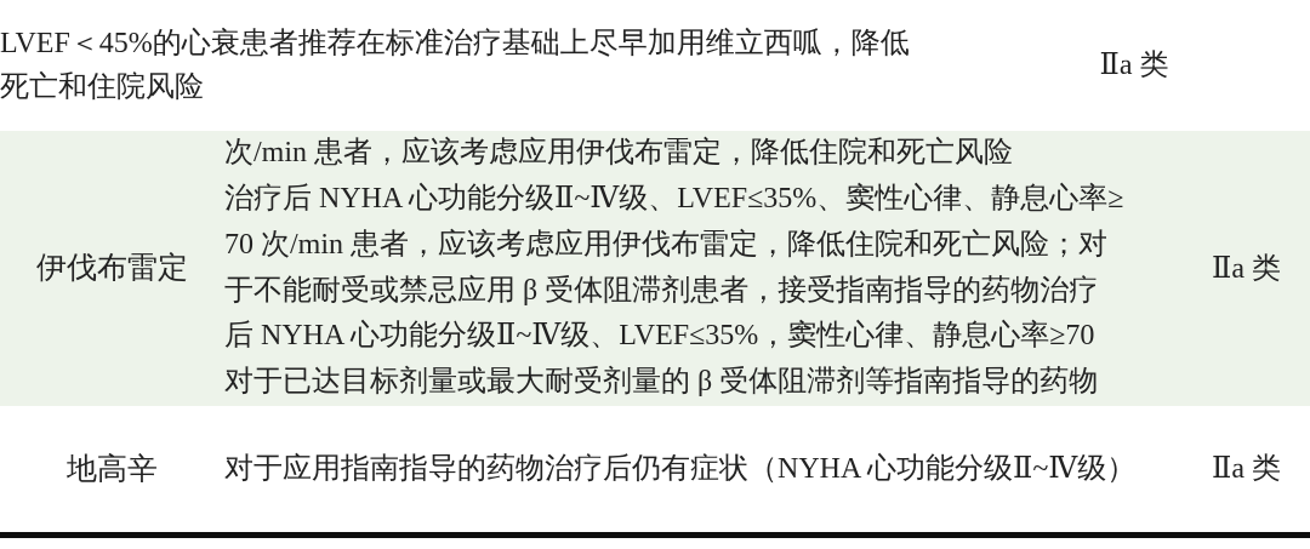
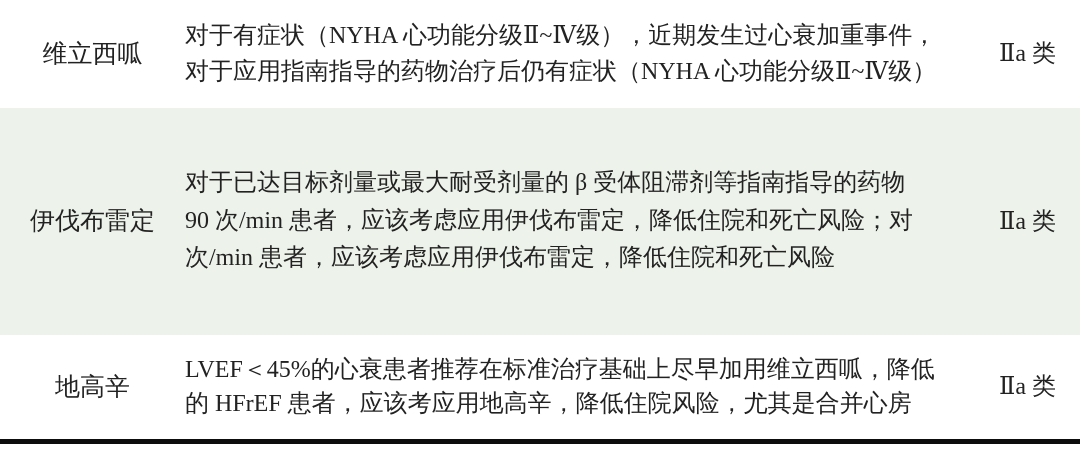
+ 维立西呱
+ 对于有症状（NYHA 心功能分级Ⅱ~Ⅳ级），近期发生过心衰加重事件，
- LVEF＜45%的心衰患者推荐在标准治疗基础上尽早加用维立西呱，降低
+ 对于应用指南指导的药物治疗后仍有症状（NYHA 心功能分级Ⅱ~Ⅳ级）
- 死亡和住院风险
  Ⅱa 类
  伊伐布雷定
- 次/min 患者，应该考虑应用伊伐布雷定，降低住院和死亡风险
+ 对于已达目标剂量或最大耐受剂量的 β 受体阻滞剂等指南指导的药物
- 治疗后 NYHA 心功能分级Ⅱ~Ⅳ级、LVEF≤35%、窦性心律、静息心率≥
- 70 次/min 患者，应该考虑应用伊伐布雷定，降低住院和死亡风险；对
+ 90 次/min 患者，应该考虑应用伊伐布雷定，降低住院和死亡风险；对
- 于不能耐受或禁忌应用 β 受体阻滞剂患者，接受指南指导的药物治疗
- 后 NYHA 心功能分级Ⅱ~Ⅳ级、LVEF≤35%，窦性心律、静息心率≥70
- 对于已达目标剂量或最大耐受剂量的 β 受体阻滞剂等指南指导的药物
+ 次/min 患者，应该考虑应用伊伐布雷定，降低住院和死亡风险
  Ⅱa 类
  地高辛
- 对于应用指南指导的药物治疗后仍有症状（NYHA 心功能分级Ⅱ~Ⅳ级）
+ LVEF＜45%的心衰患者推荐在标准治疗基础上尽早加用维立西呱，降低
+ 的 HFrEF 患者，应该考应用地高辛，降低住院风险，尤其是合并心房
  Ⅱa 类
